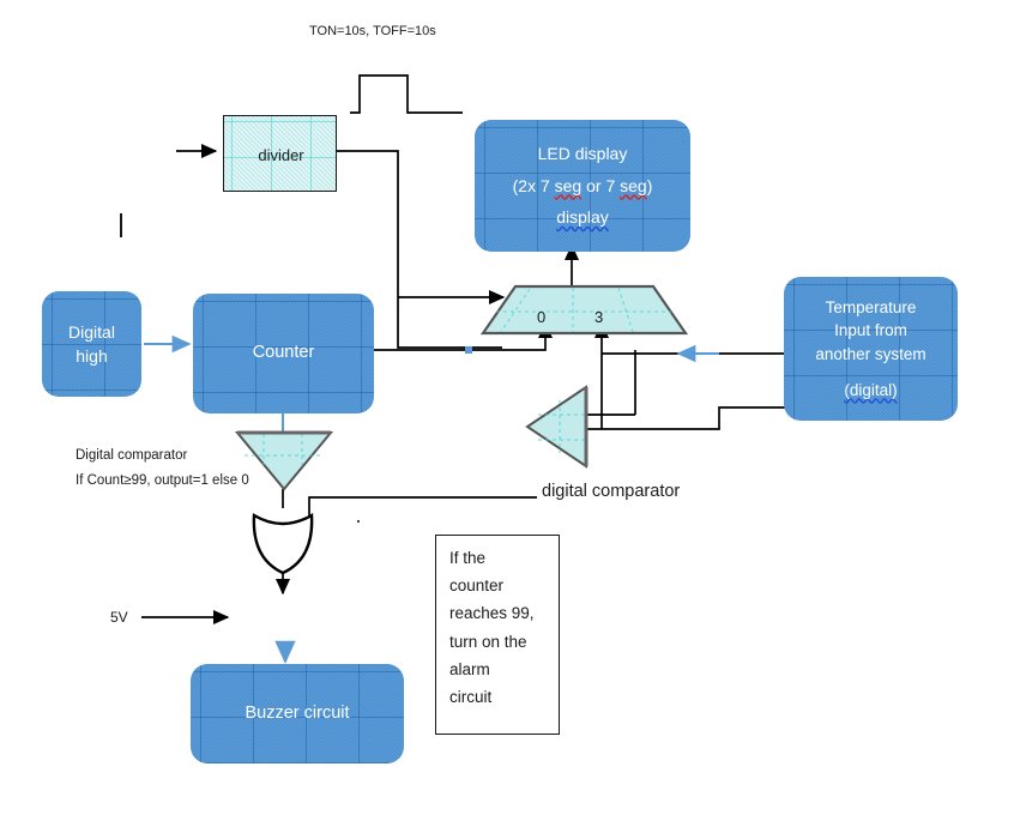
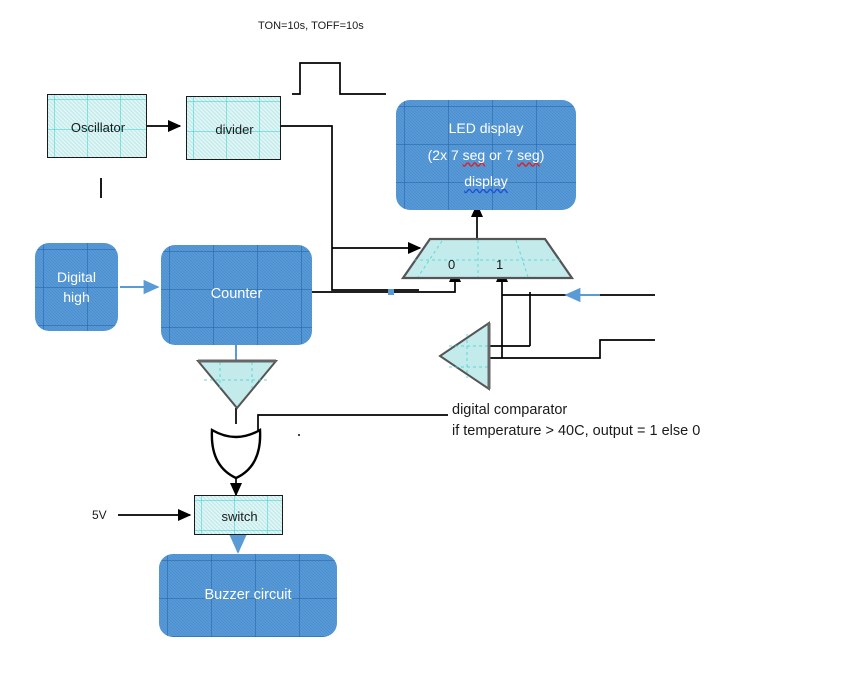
  TON=10s, TOFF=10s
+ Oscillator
  divider
  LED display
  (2x 7 seg or 7 seg)
  display
  Digital
  high
  Counter
  0
- 3
+ 1
- Temperature
- Input from
- another system
- (digital)
- Digital comparator
- If Count≥99, output=1 else 0
  digital comparator
+ if temperature > 40C, output = 1 else 0
  5V
+ switch
  Buzzer circuit
- If the
- counter
- reaches 99,
- turn on the
- alarm
- circuit
